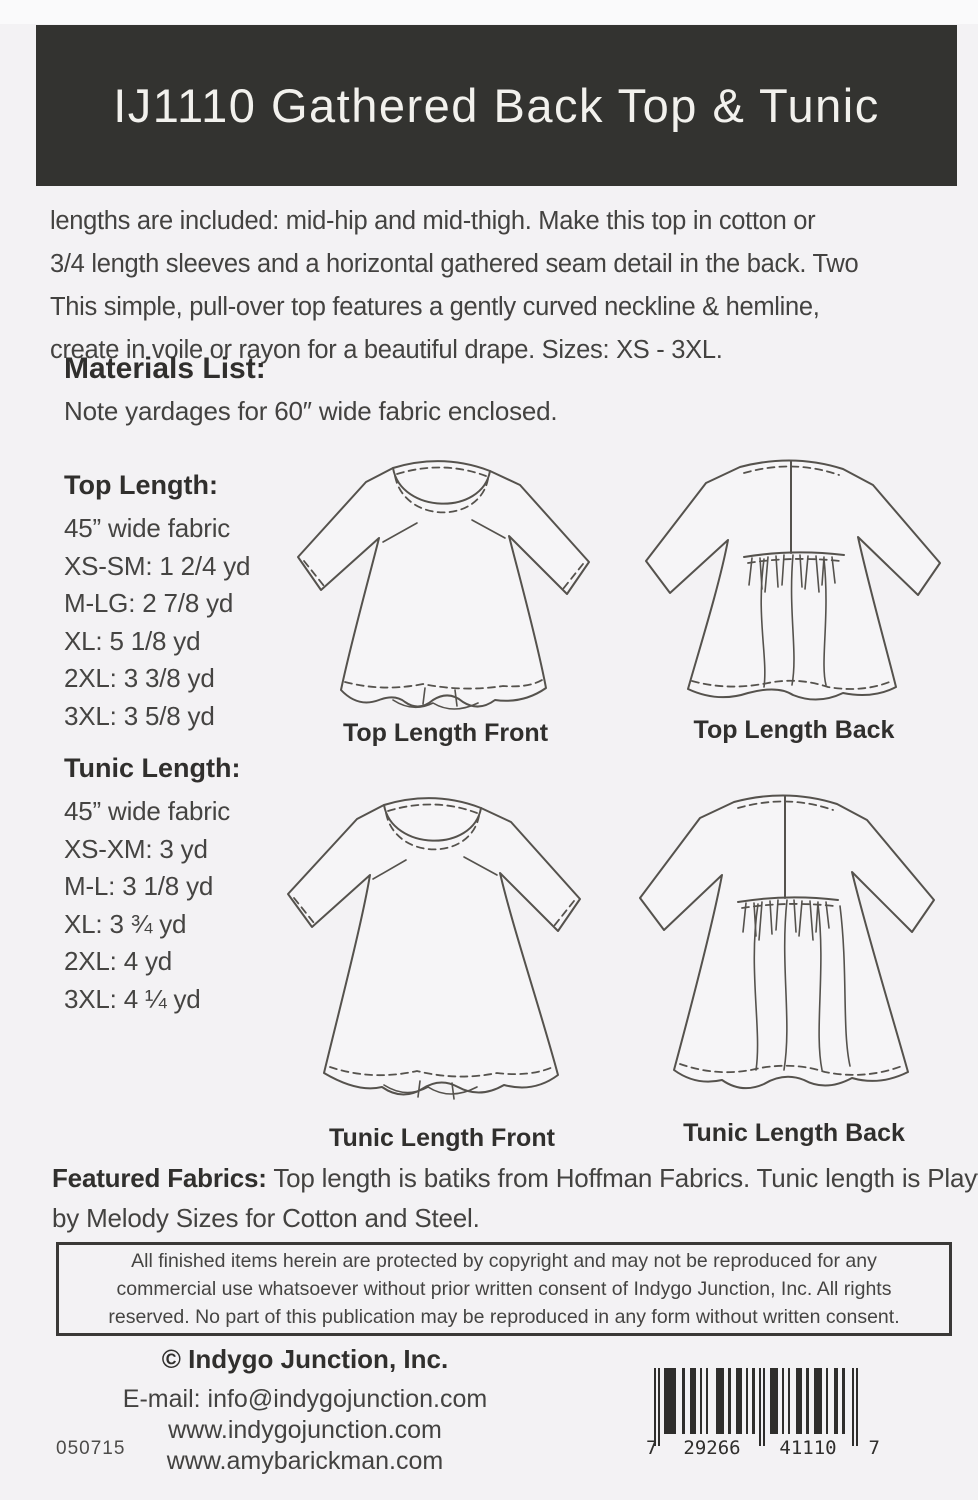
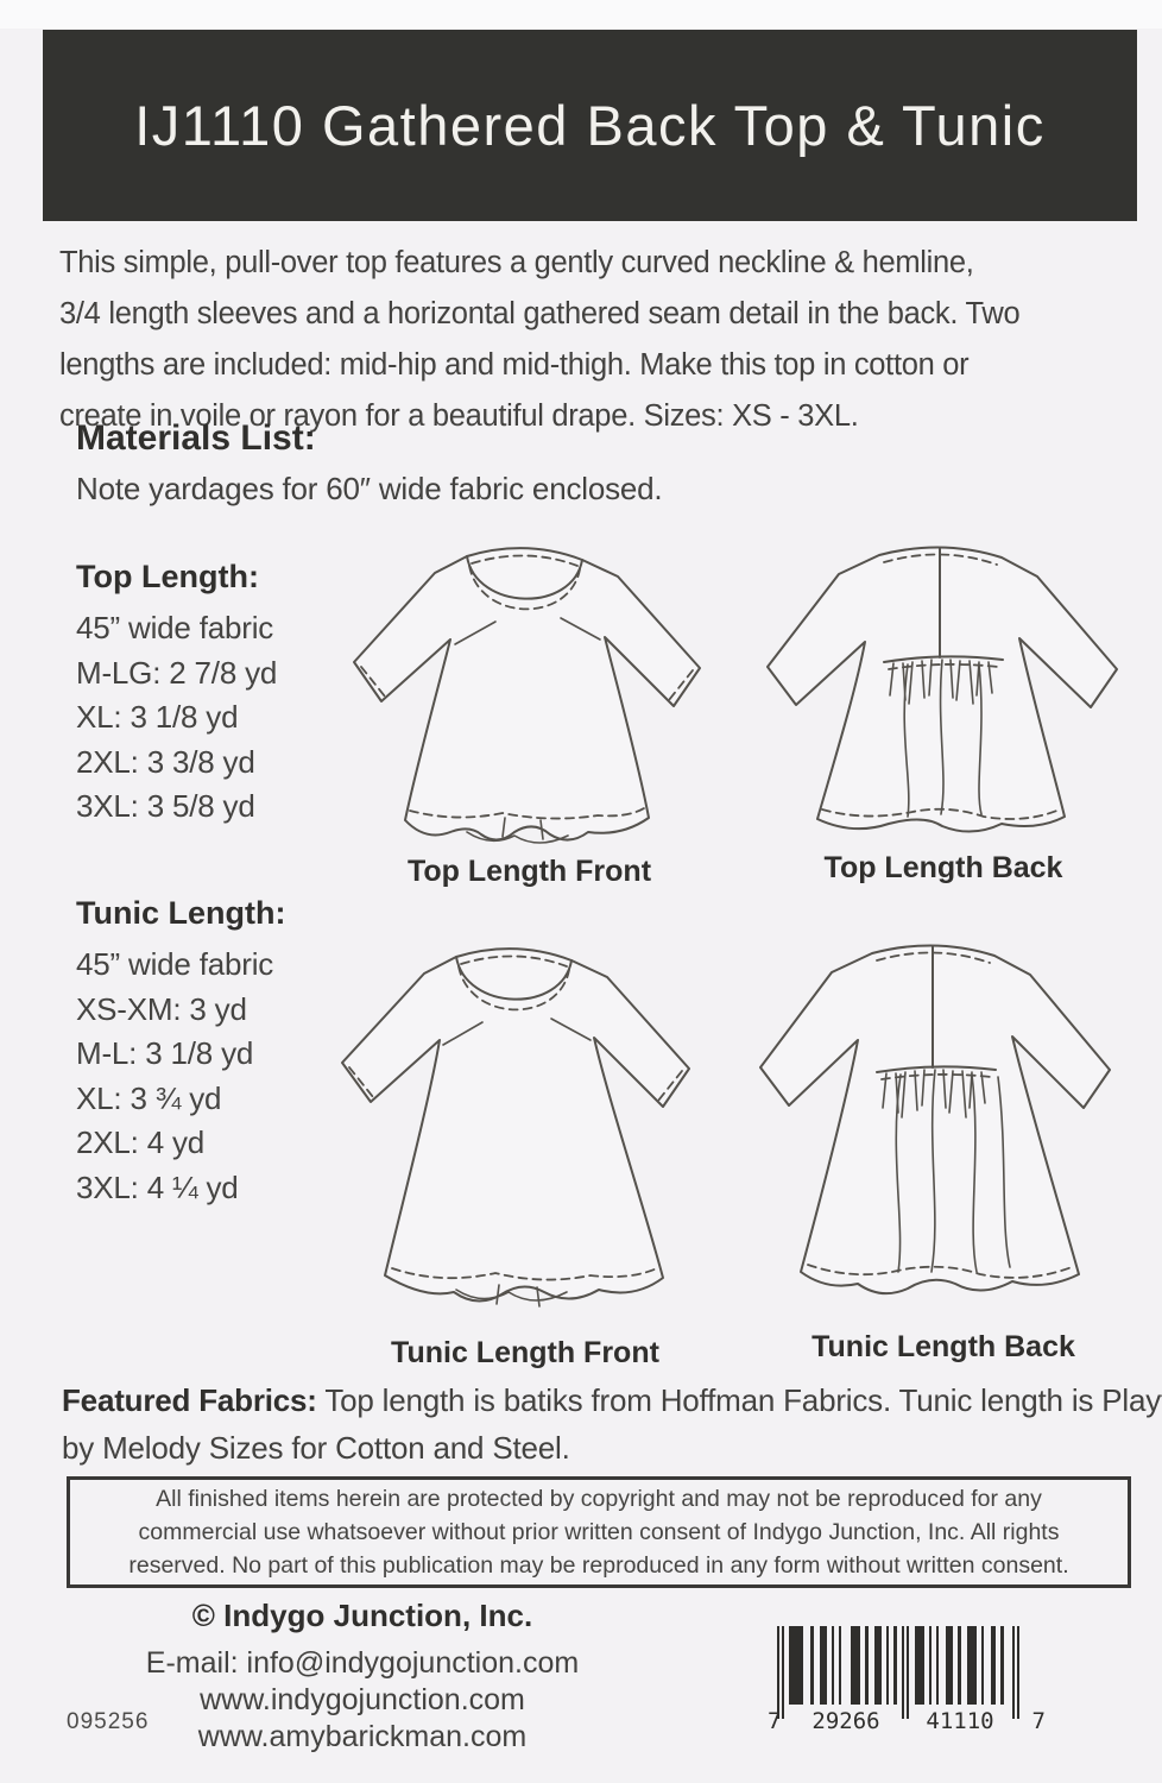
  IJ1110 Gathered Back Top & Tunic
- lengths are included: mid-hip and mid-thigh. Make this top in cotton or
+ This simple, pull-over top features a gently curved neckline & hemline,
  3/4 length sleeves and a horizontal gathered seam detail in the back. Two
- This simple, pull-over top features a gently curved neckline & hemline,
+ lengths are included: mid-hip and mid-thigh. Make this top in cotton or
  create in voile or rayon for a beautiful drape. Sizes: XS - 3XL.
  Materials List:
  Note yardages for 60″ wide fabric enclosed.
  Top Length:
  45” wide fabric
- XS-SM: 1 2/4 yd
  M-LG: 2 7/8 yd
- XL: 5 1/8 yd
+ XL: 3 1/8 yd
  2XL: 3 3/8 yd
  3XL: 3 5/8 yd
  Tunic Length:
  45” wide fabric
  XS-XM: 3 yd
  M-L: 3 1/8 yd
  XL: 3 ¾ yd
  2XL: 4 yd
  3XL: 4 ¼ yd
  Top Length Front
  Top Length Back
  Tunic Length Front
  Tunic Length Back
  Featured Fabrics: Top length is batiks from Hoffman Fabrics. Tunic length is Play
  by Melody Sizes for Cotton and Steel.
  All finished items herein are protected by copyright and may not be reproduced for any
  commercial use whatsoever without prior written consent of Indygo Junction, Inc. All rights
  reserved. No part of this publication may be reproduced in any form without written consent.
  © Indygo Junction, Inc.
  E-mail: info@indygojunction.com
  www.indygojunction.com
  www.amybarickman.com
- 050715
+ 095256
  7
  29266
  41110
  7
